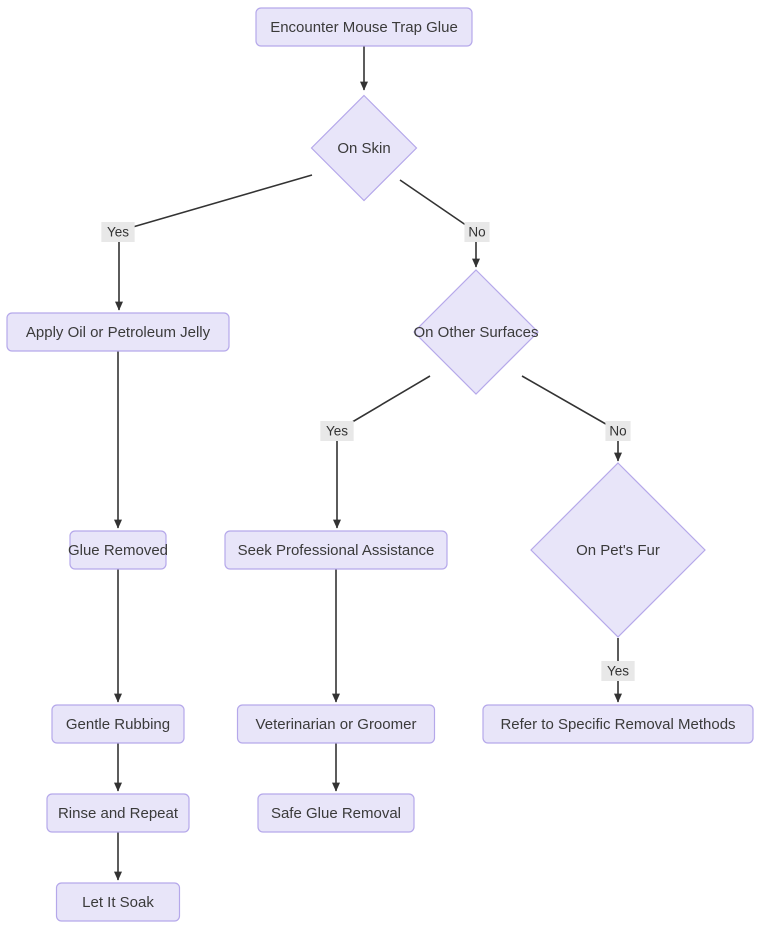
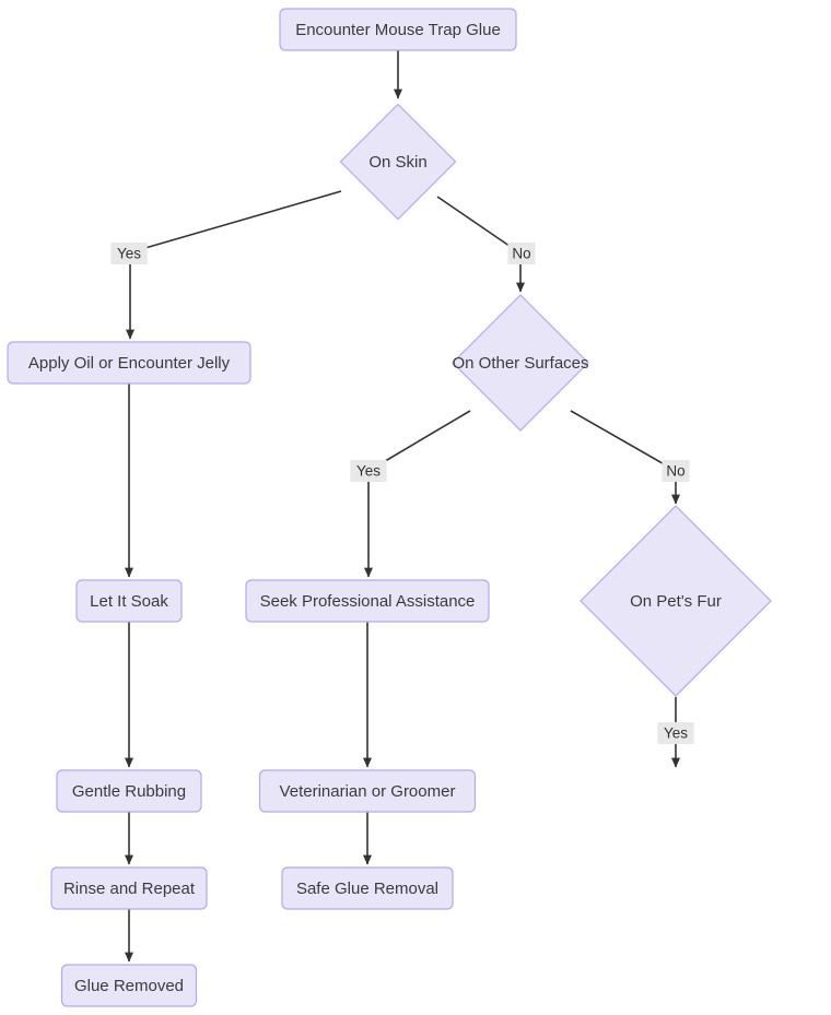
  Encounter Mouse Trap Glue
  On Skin
- Apply Oil or Petroleum Jelly
+ Apply Oil or Encounter Jelly
  On Other Surfaces
- Glue Removed
+ Let It Soak
  Seek Professional Assistance
  On Pet's Fur
  Gentle Rubbing
  Veterinarian or Groomer
- Refer to Specific Removal Methods
  Rinse and Repeat
  Safe Glue Removal
- Let It Soak
+ Glue Removed
  Yes
  No
  Yes
  No
  Yes
